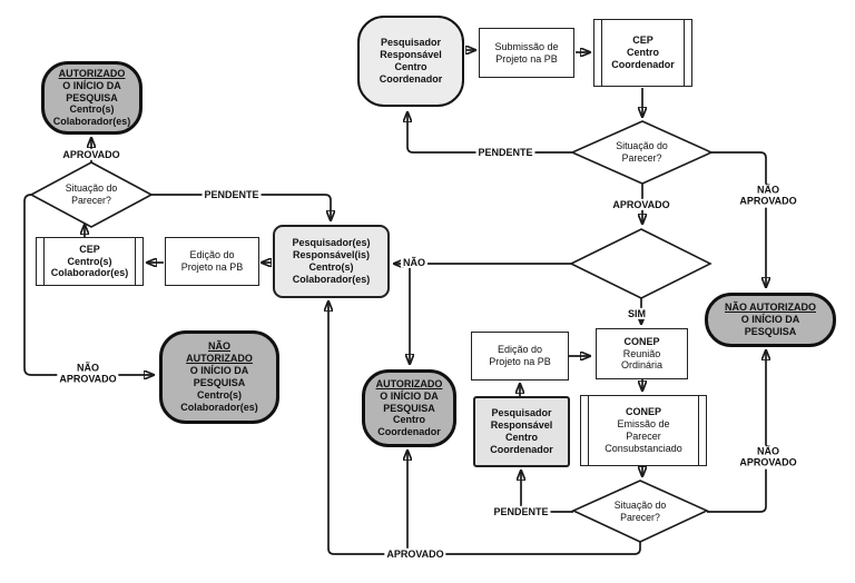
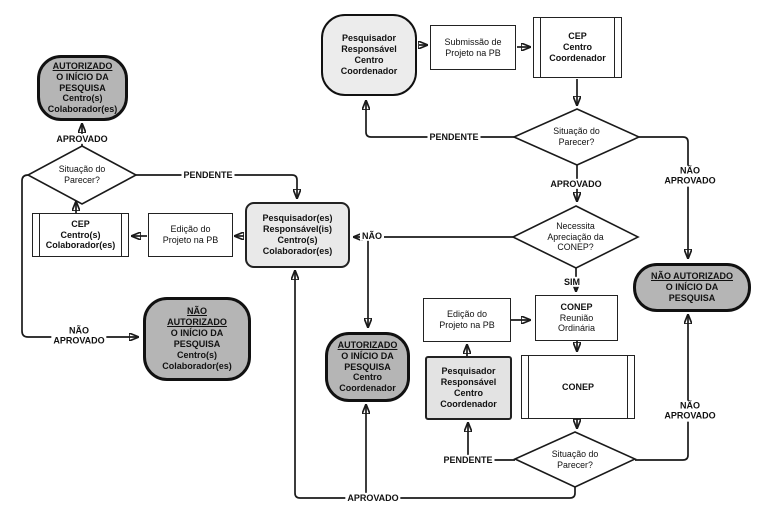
  Pesquisador
  Responsável
  Centro
  Coordenador
  Submissão de
  Projeto na PB
  CEP
  Centro
  Coordenador
  Situação do
  Parecer?
+ Necessita
+ Apreciação da
+ CONEP?
  Situação do
  Parecer?
  Situação do
  Parecer?
  NÃO AUTORIZADO
  O INÍCIO DA
  PESQUISA
  CONEP
  Reunião
  Ordinária
  CONEP
- Emissão de
- Parecer
- Consubstanciado
  Edição do
  Projeto na PB
  Pesquisador
  Responsável
  Centro
  Coordenador
  AUTORIZADO
  O INÍCIO DA
  PESQUISA
  Centro
  Coordenador
  Pesquisador(es)
  Responsável(is)
  Centro(s)
  Colaborador(es)
  Edição do
  Projeto na PB
  CEP
  Centro(s)
  Colaborador(es)
  AUTORIZADO
  O INÍCIO DA
  PESQUISA
  Centro(s)
  Colaborador(es)
  NÃO
  AUTORIZADO
  O INÍCIO DA
  PESQUISA
  Centro(s)
  Colaborador(es)
  PENDENTE
  APROVADO
  NÃO
  APROVADO
  SIM
  NÃO
  PENDENTE
  APROVADO
  NÃO
  APROVADO
  PENDENTE
  APROVADO
  NÃO
  APROVADO
